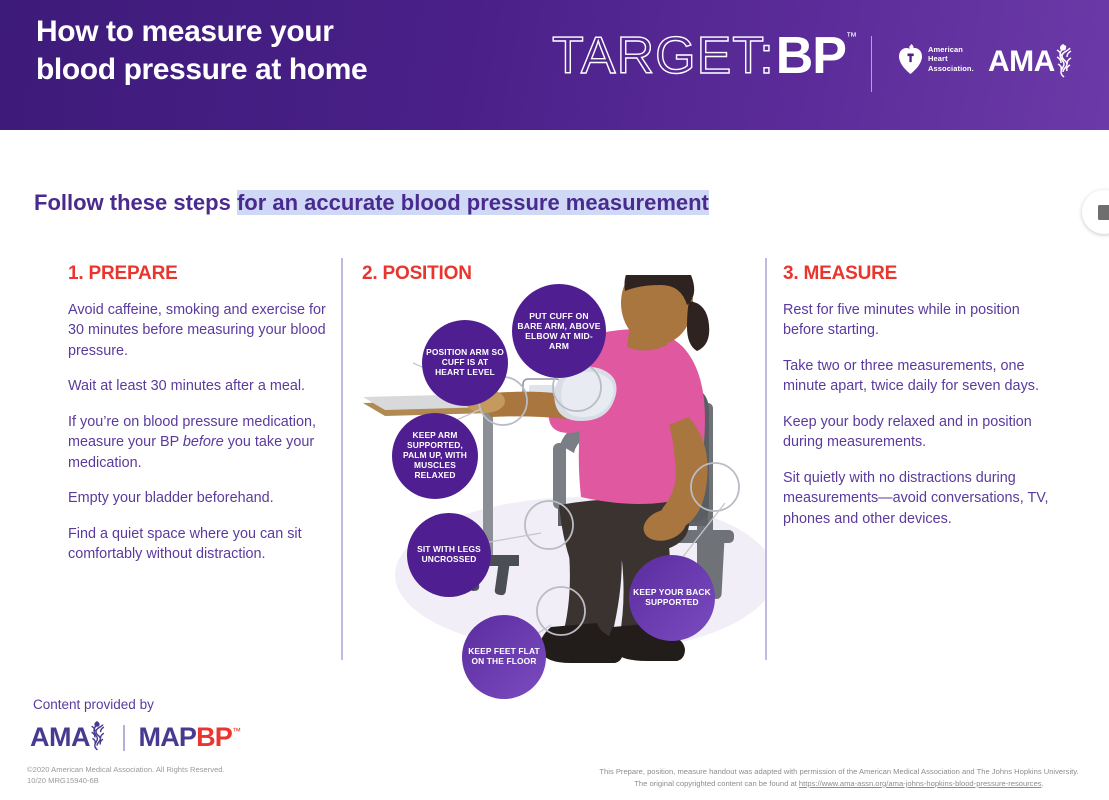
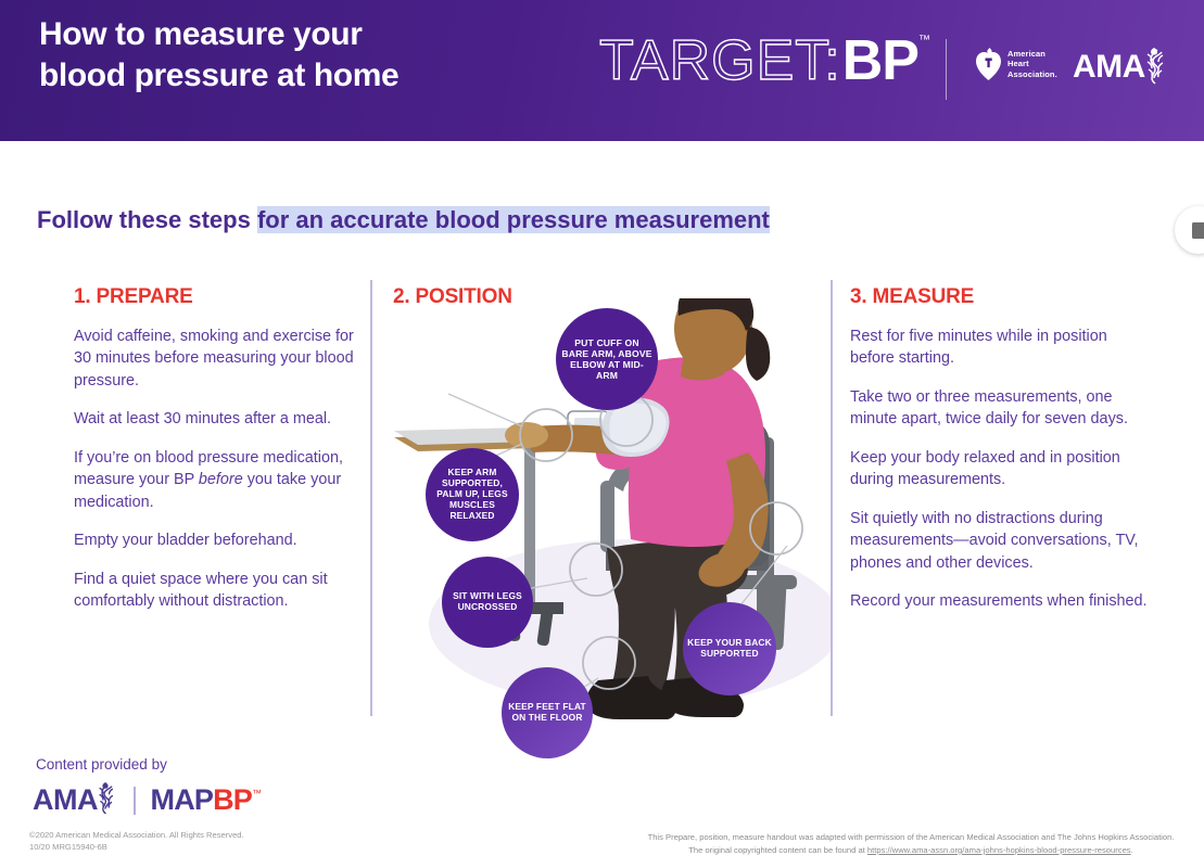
  How to measure your
  blood pressure at home
  TARGET:
  BP
  ™
  American
  Heart
  Association.
  AMA
  Follow these steps for an accurate blood pressure measurement
  1. PREPARE
  Avoid caffeine, smoking and exercise for 30 minutes before measuring your blood pressure.
  Wait at least 30 minutes after a meal.
  If you’re on blood pressure medication, measure your BP before you take your medication.
  Empty your bladder beforehand.
  Find a quiet space where you can sit comfortably without distraction.
  2. POSITION
- POSITION ARM SO CUFF IS AT HEART LEVEL
  PUT CUFF ON BARE ARM, ABOVE ELBOW AT MID-ARM
- KEEP ARM SUPPORTED, PALM UP, WITH MUSCLES RELAXED
+ KEEP ARM SUPPORTED, PALM UP, LEGS MUSCLES RELAXED
  SIT WITH LEGS UNCROSSED
  KEEP FEET FLAT ON THE FLOOR
  KEEP YOUR BACK SUPPORTED
  3. MEASURE
  Rest for five minutes while in position before starting.
  Take two or three measurements, one minute apart, twice daily for seven days.
  Keep your body relaxed and in position during measurements.
  Sit quietly with no distractions during measurements—avoid conversations, TV, phones and other devices.
+ Record your measurements when finished.
  Content provided by
  AMA
  MAP
  BP
  ™
  ©2020 American Medical Association. All Rights Reserved.
  10/20 MRG15940-6B
- This Prepare, position, measure handout was adapted with permission of the American Medical Association and The Johns Hopkins University.
+ This Prepare, position, measure handout was adapted with permission of the American Medical Association and The Johns Hopkins Association.
  The original copyrighted content can be found at https://www.ama-assn.org/ama-johns-hopkins-blood-pressure-resources.
